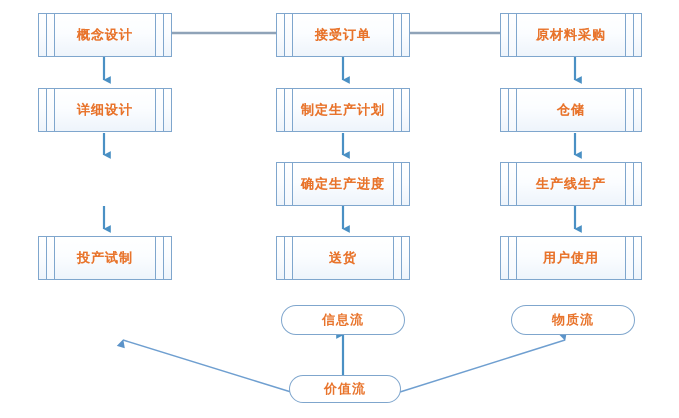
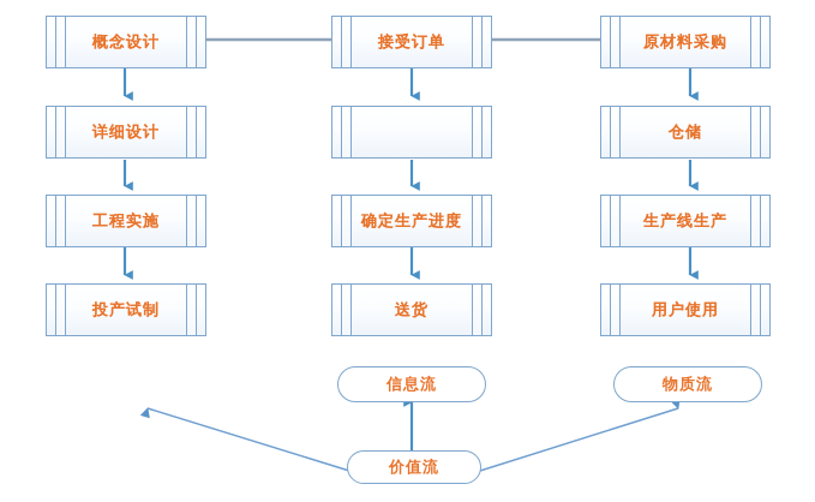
  概念设计
  接受订单
  原材料采购
  详细设计
- 制定生产计划
  仓储
+ 工程实施
  确定生产进度
  生产线生产
  投产试制
  送货
  用户使用
  信息流
  物质流
  价值流
